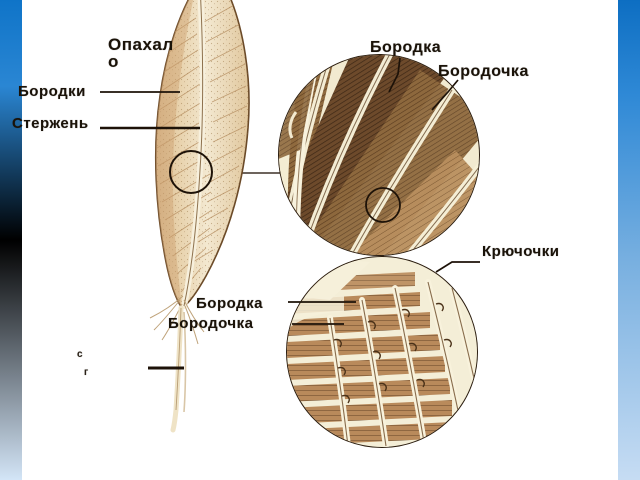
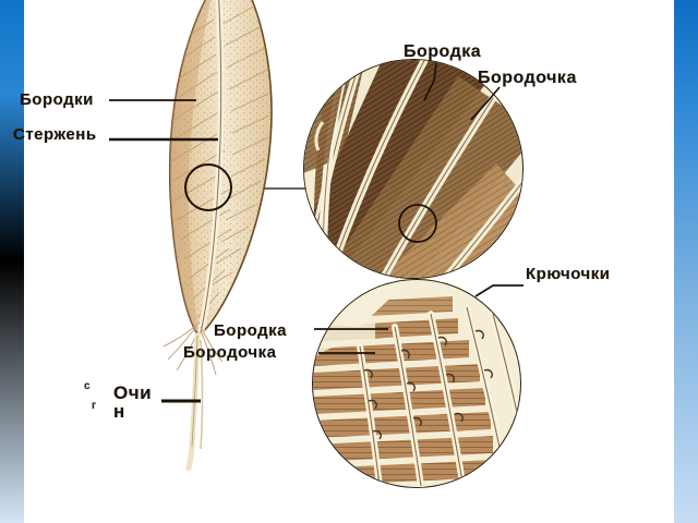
- Опахал
- о
  Бородки
  Стержень
  Бородка
  Бородочка
  Крючочки
  Бородка
  Бородочка
  с
  г
+ Очи
+ н
